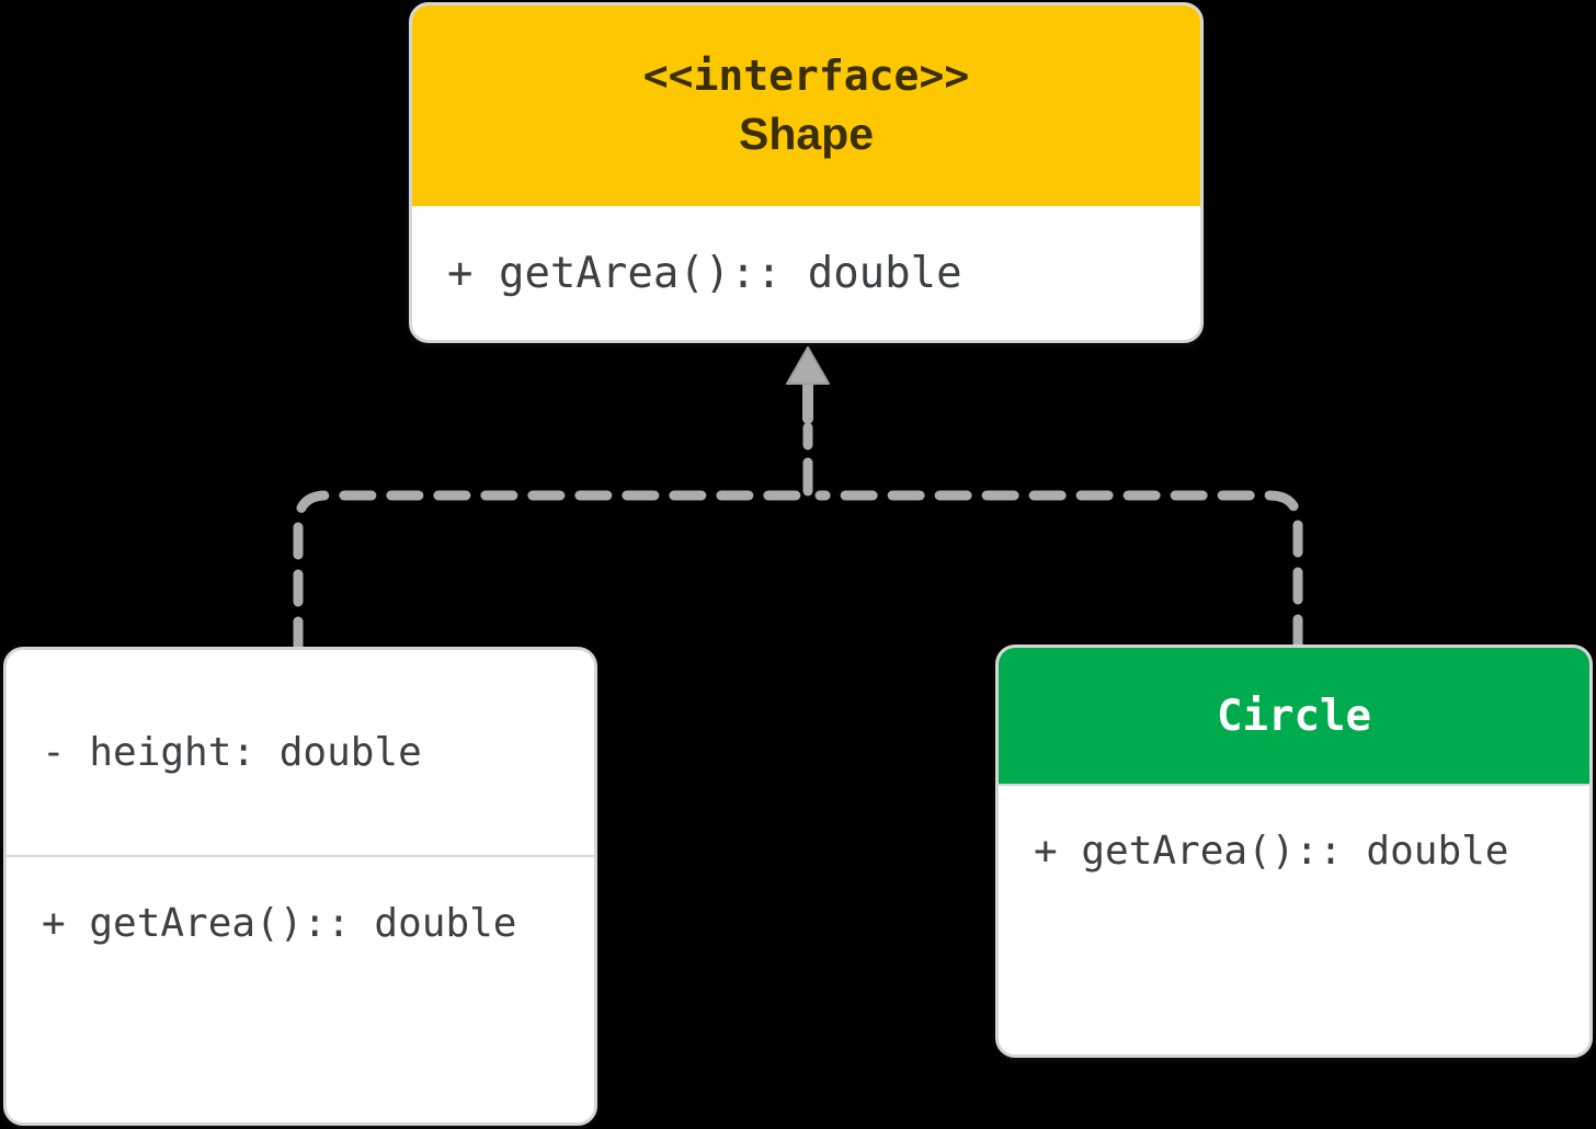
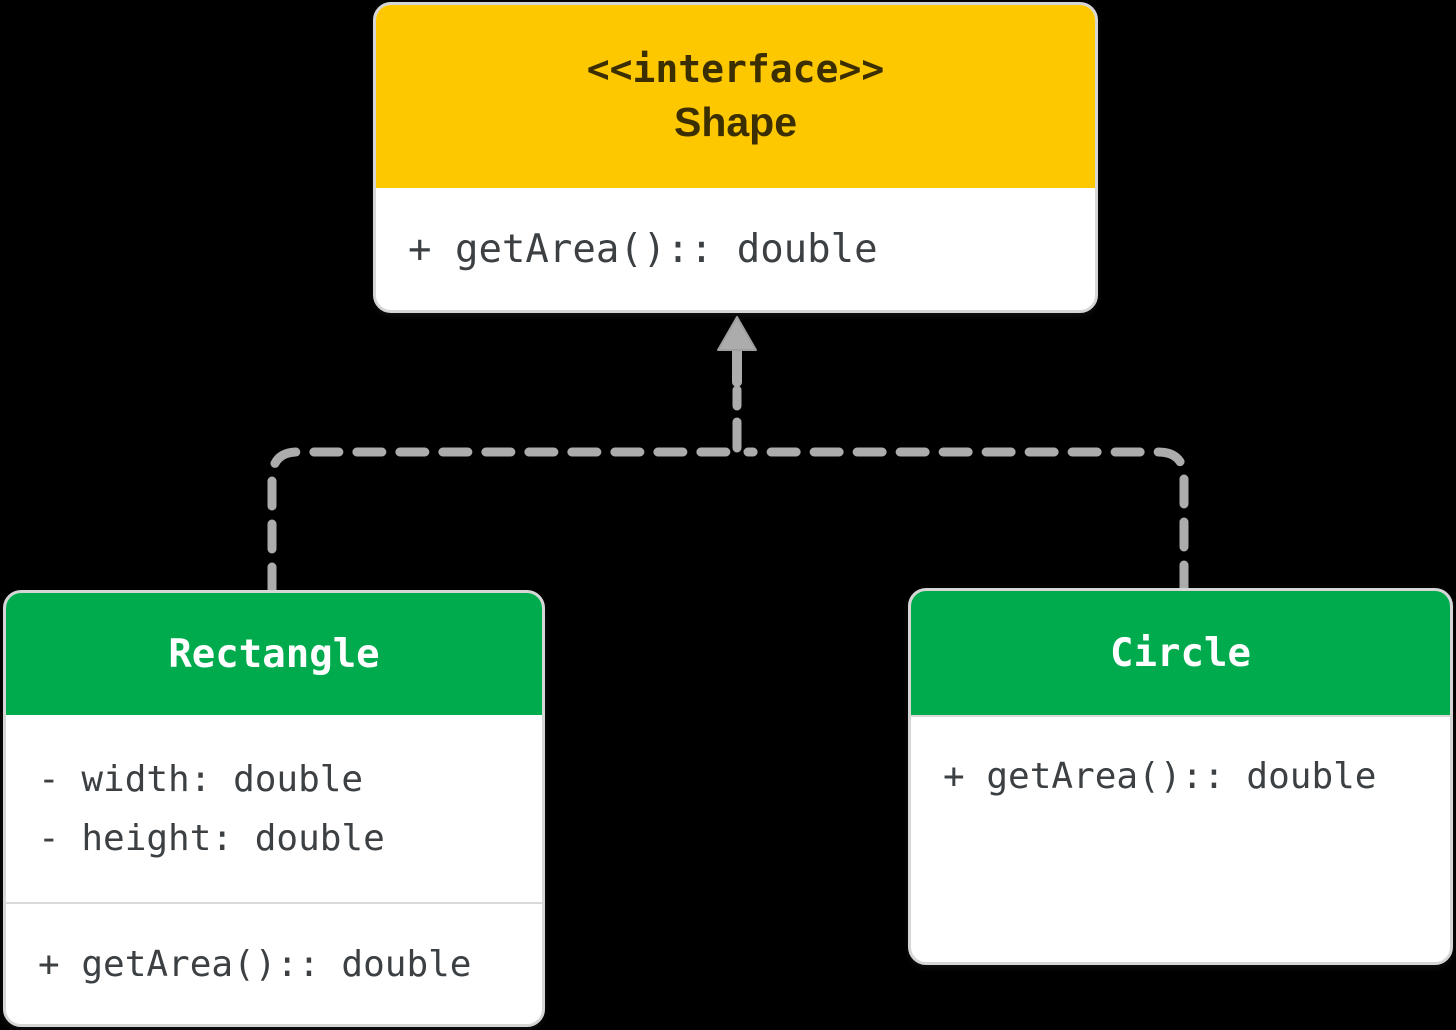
  <<interface>>
  Shape
  + getArea():: double
+ Rectangle
+ - width: double
  - height: double
  + getArea():: double
  Circle
  + getArea():: double
